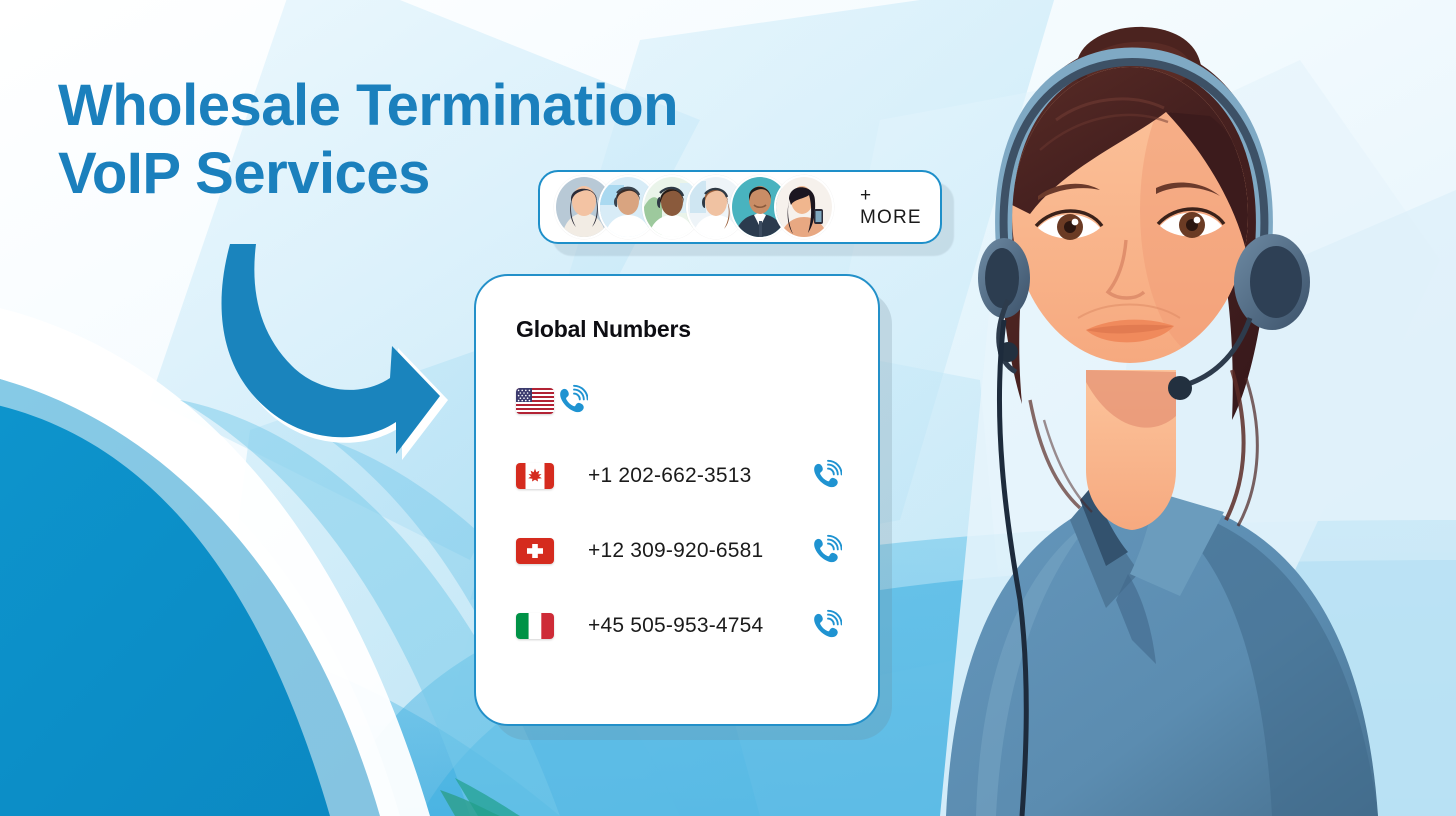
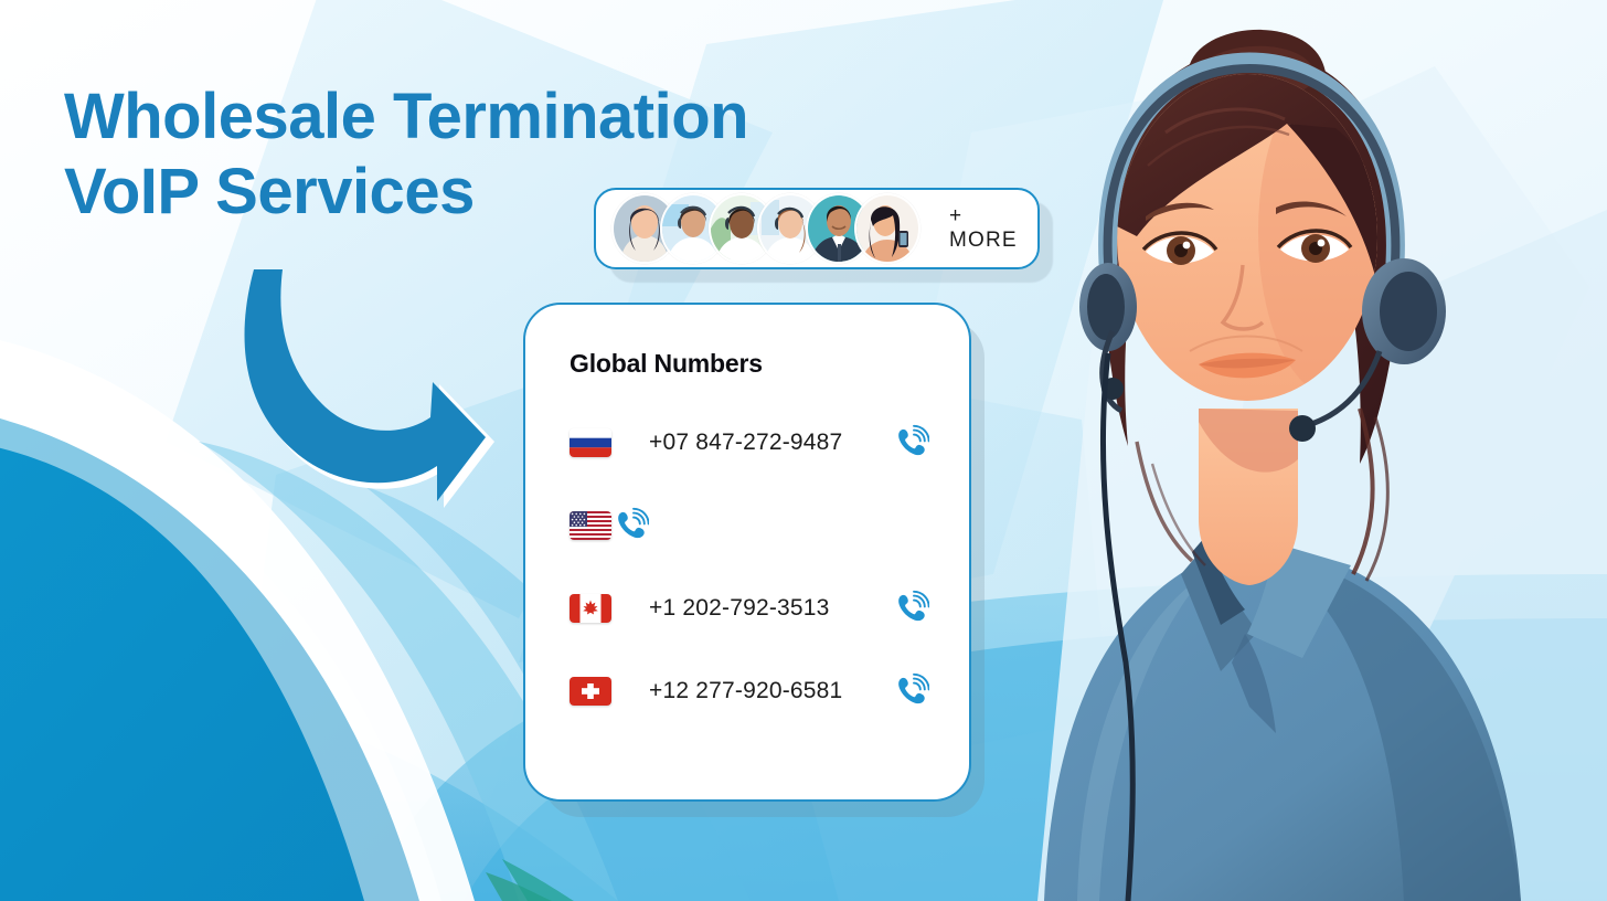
  Wholesale Termination
  VoIP Services
  + MORE
  Global Numbers
+ +07 847-272-9487
- +1 202-662-3513
+ +1 202-792-3513
- +12 309-920-6581
+ +12 277-920-6581
- +45 505-953-4754
